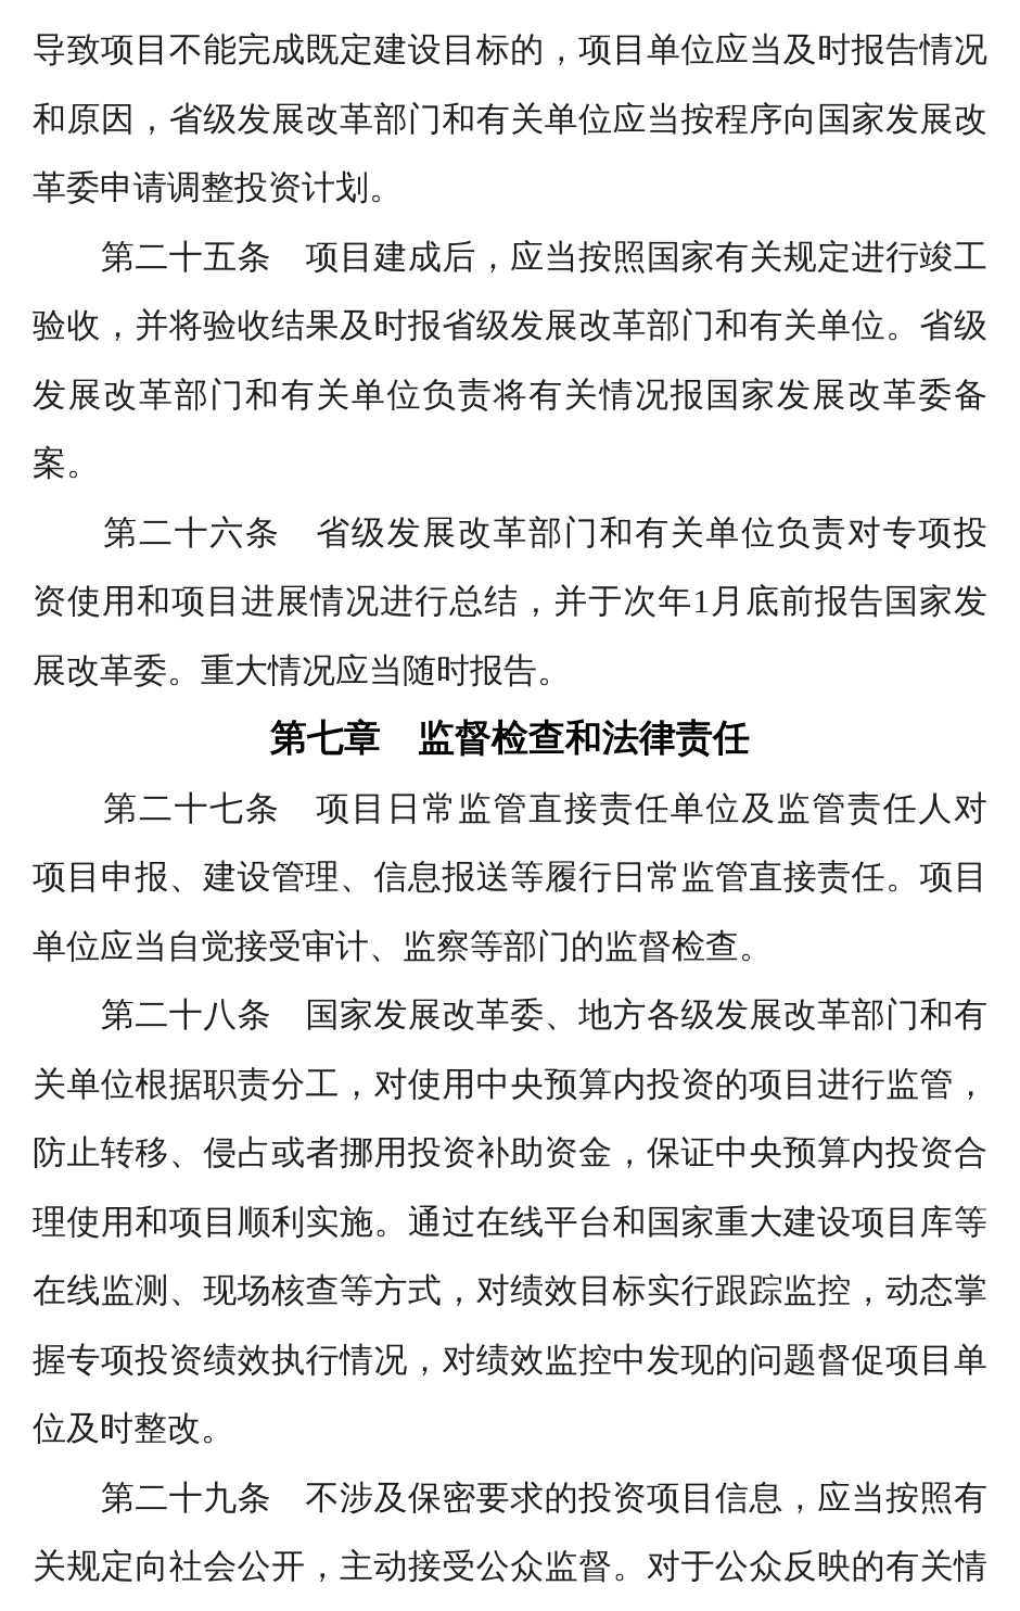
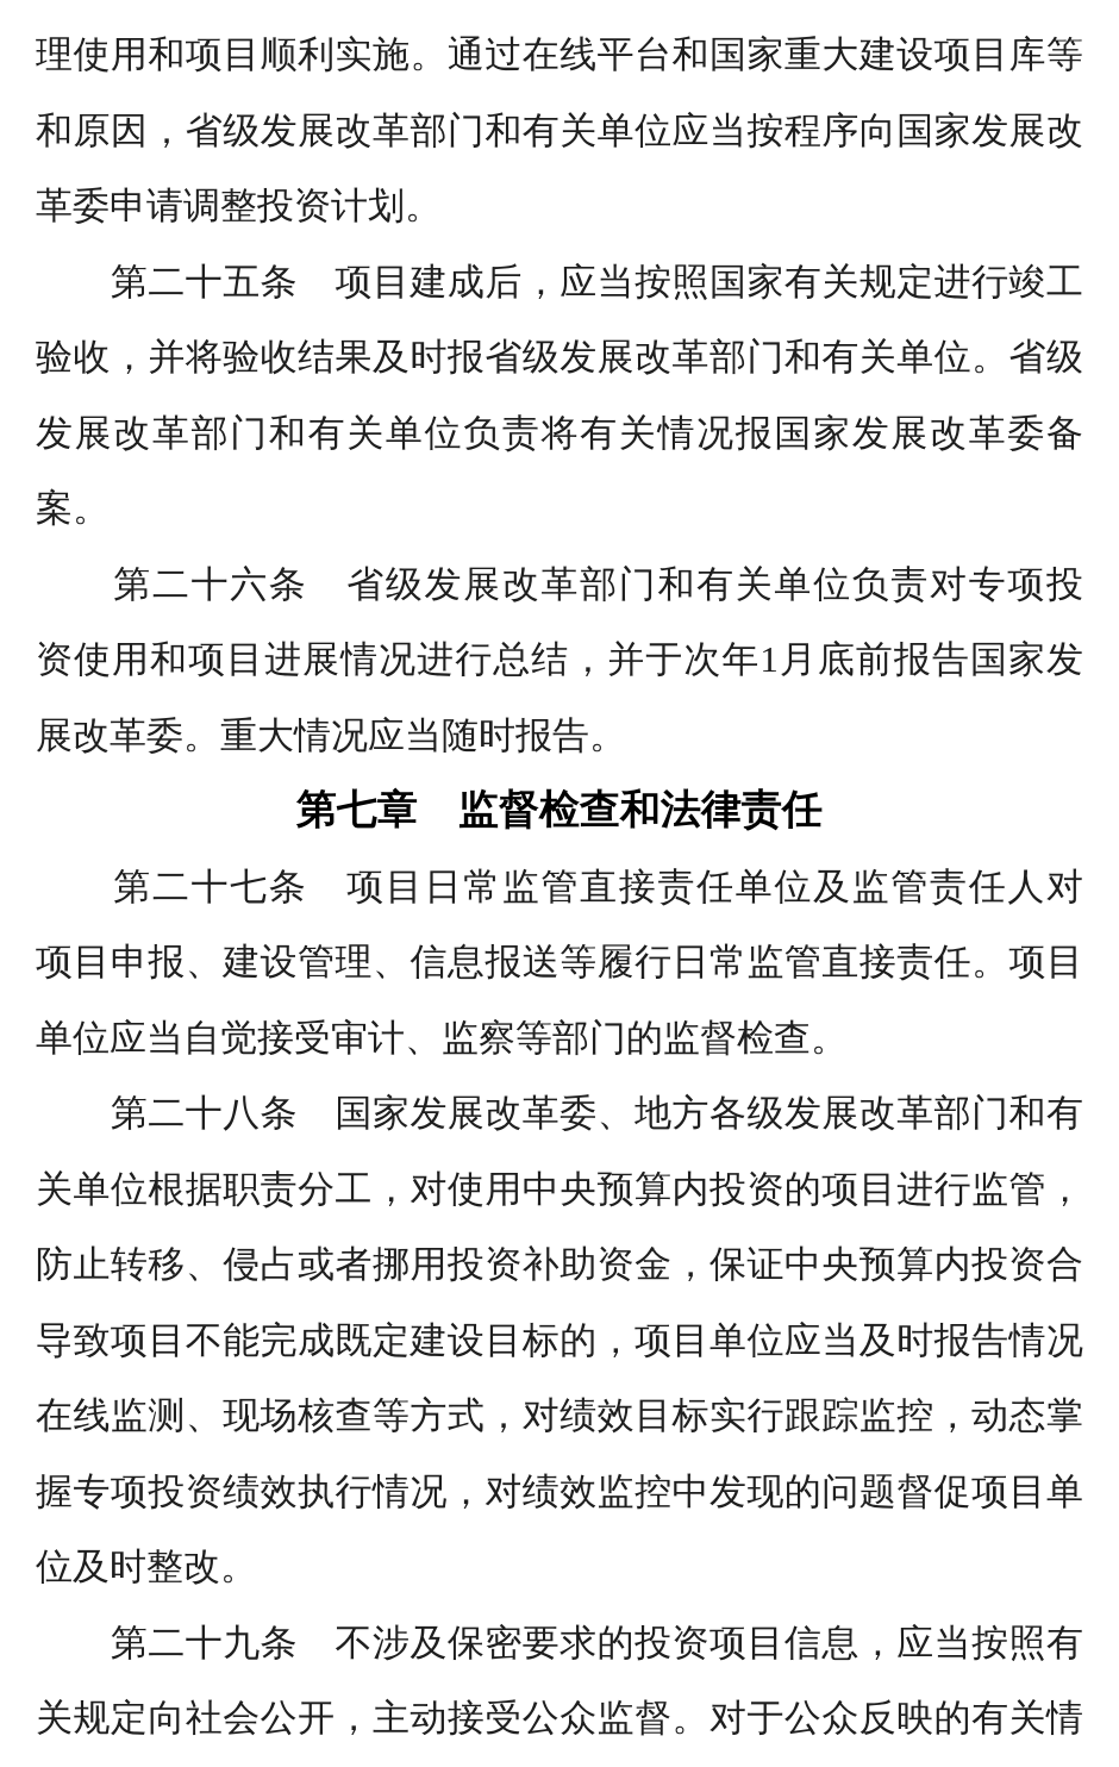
- 导致项目不能完成既定建设目标的，项目单位应当及时报告情况
+ 理使用和项目顺利实施。通过在线平台和国家重大建设项目库等
  和原因，省级发展改革部门和有关单位应当按程序向国家发展改
  革委申请调整投资计划。
  第二十五条 项目建成后，应当按照国家有关规定进行竣工
  验收，并将验收结果及时报省级发展改革部门和有关单位。省级
  发展改革部门和有关单位负责将有关情况报国家发展改革委备
  案。
  第二十六条 省级发展改革部门和有关单位负责对专项投
  资使用和项目进展情况进行总结，并于次年1月底前报告国家发
  展改革委。重大情况应当随时报告。
  第七章 监督检查和法律责任
  第二十七条 项目日常监管直接责任单位及监管责任人对
  项目申报、建设管理、信息报送等履行日常监管直接责任。项目
  单位应当自觉接受审计、监察等部门的监督检查。
  第二十八条 国家发展改革委、地方各级发展改革部门和有
  关单位根据职责分工，对使用中央预算内投资的项目进行监管，
  防止转移、侵占或者挪用投资补助资金，保证中央预算内投资合
- 理使用和项目顺利实施。通过在线平台和国家重大建设项目库等
+ 导致项目不能完成既定建设目标的，项目单位应当及时报告情况
  在线监测、现场核查等方式，对绩效目标实行跟踪监控，动态掌
  握专项投资绩效执行情况，对绩效监控中发现的问题督促项目单
  位及时整改。
  第二十九条 不涉及保密要求的投资项目信息，应当按照有
  关规定向社会公开，主动接受公众监督。对于公众反映的有关情
